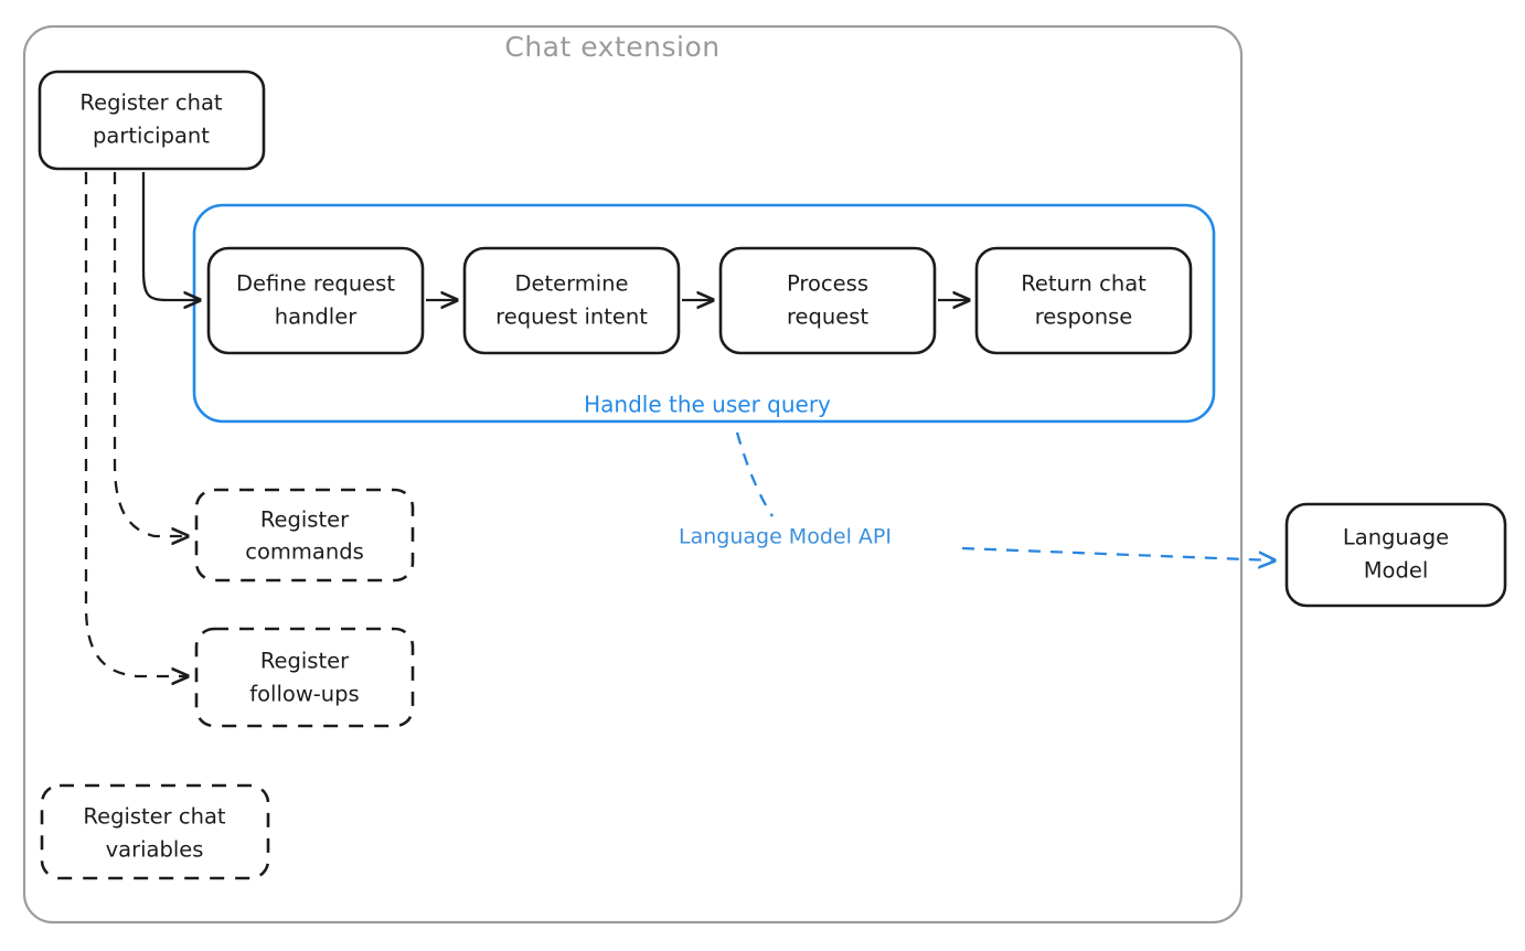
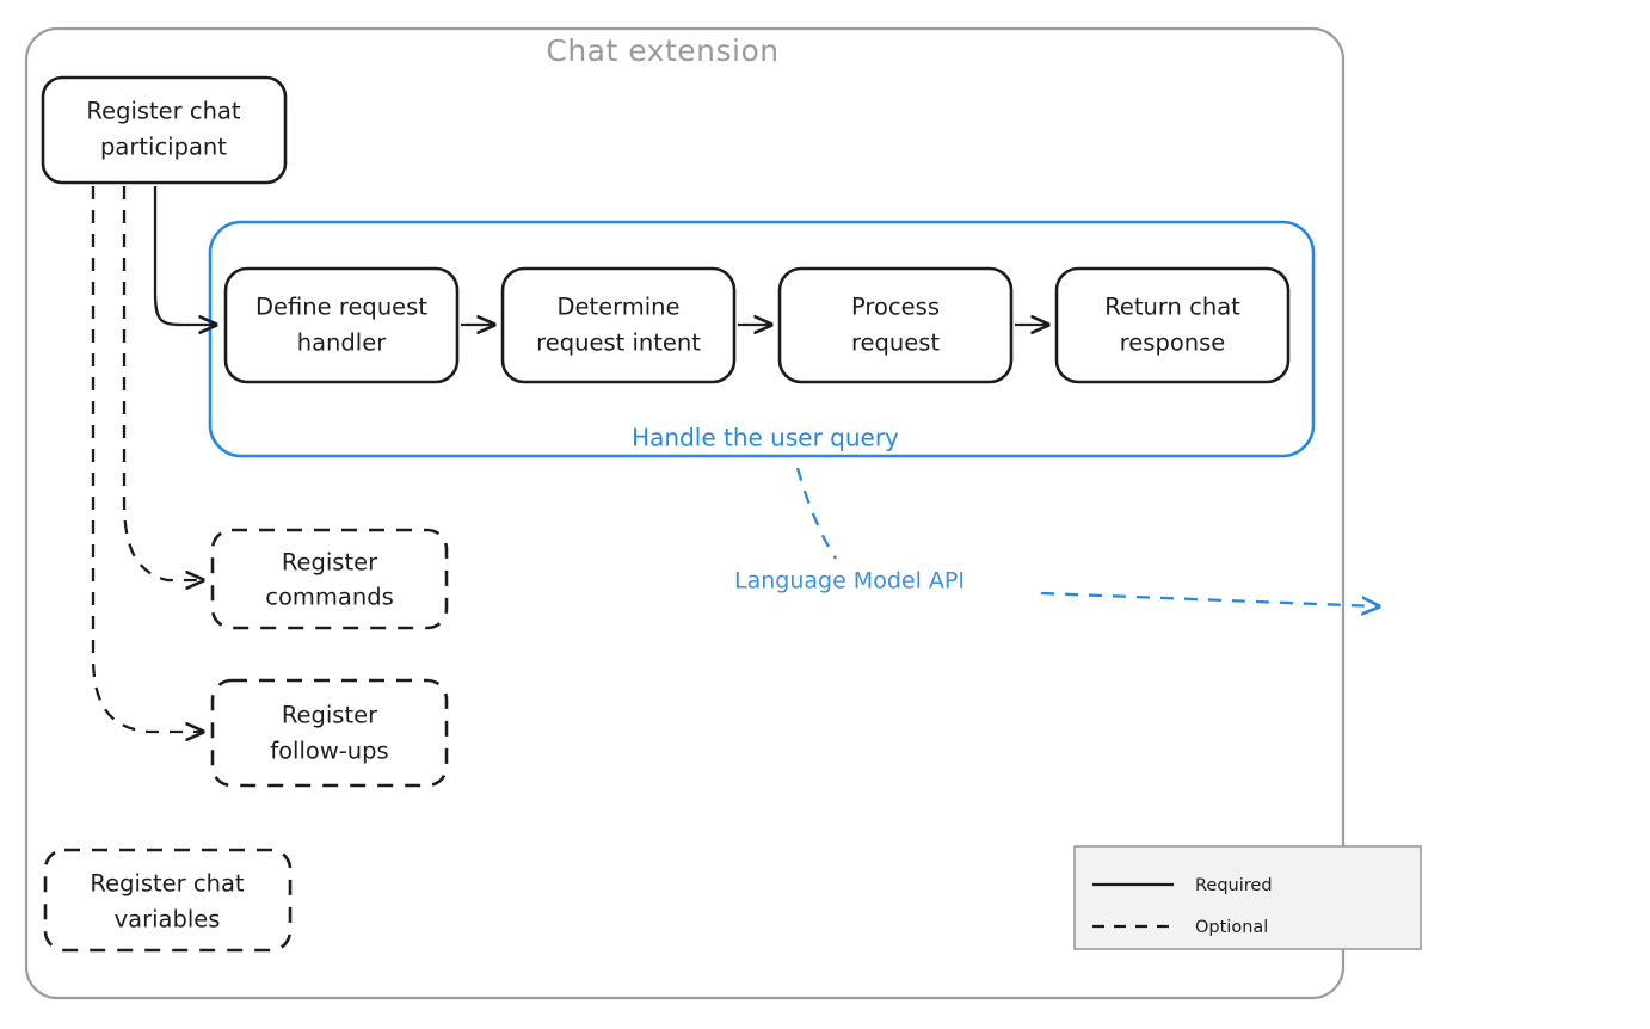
  Chat extension
  Register chat
  participant
  Handle the user query
  Define request
  handler
  Determine
  request intent
  Process
  request
  Return chat
  response
  Register
  commands
  Register
  follow-ups
  Register chat
  variables
- Language
- Model
  Language Model API
+ Required
+ Optional
